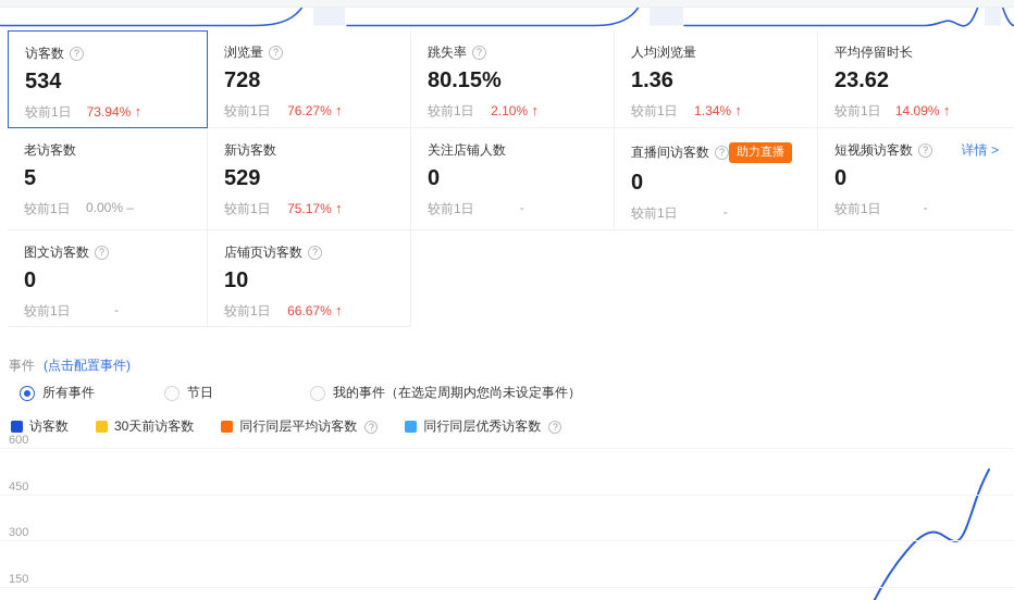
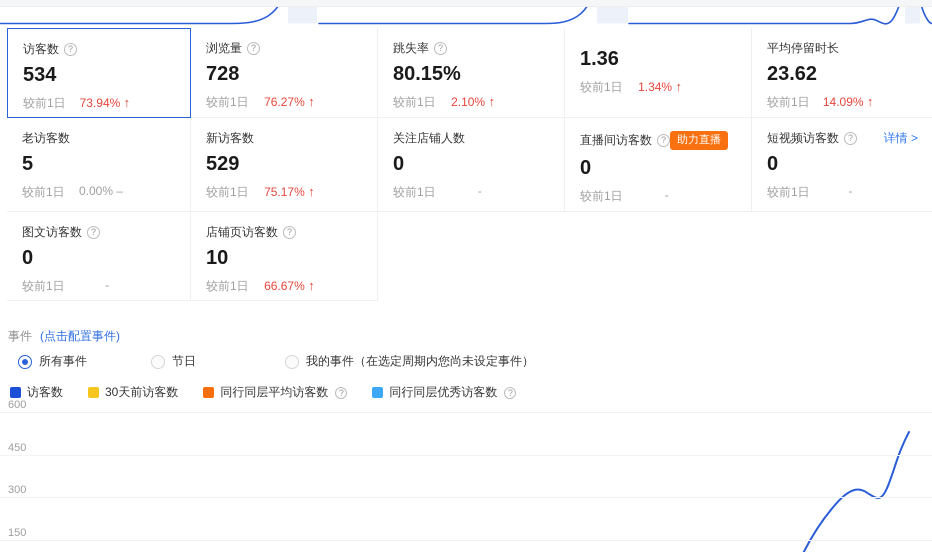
  访客数
  ?
  534
  较前1日
  73.94% ↑
  浏览量
  ?
  728
  较前1日
  76.27% ↑
  跳失率
  ?
  80.15%
  较前1日
  2.10% ↑
- 人均浏览量
  1.36
  较前1日
  1.34% ↑
  平均停留时长
  23.62
  较前1日
  14.09% ↑
  老访客数
  5
  较前1日
  0.00% –
  新访客数
  529
  较前1日
  75.17% ↑
  关注店铺人数
  0
  较前1日
  -
  直播间访客数
  ?
  助力直播
  0
  较前1日
  -
  短视频访客数
  ?
  详情 >
  0
  较前1日
  -
  图文访客数
  ?
  0
  较前1日
  -
  店铺页访客数
  ?
  10
  较前1日
  66.67% ↑
  事件
  (点击配置事件)
  所有事件
  节日
  我的事件（在选定周期内您尚未设定事件）
  访客数
  30天前访客数
  同行同层平均访客数
  ?
  同行同层优秀访客数
  ?
  600
  450
  300
  150
